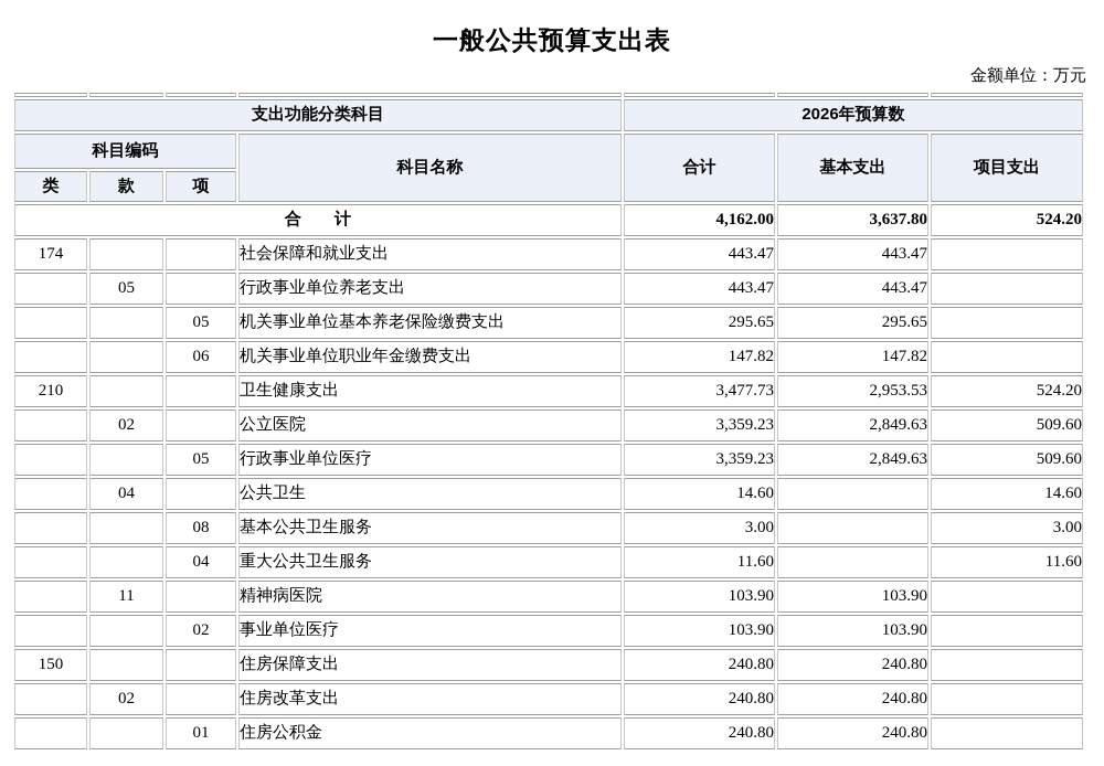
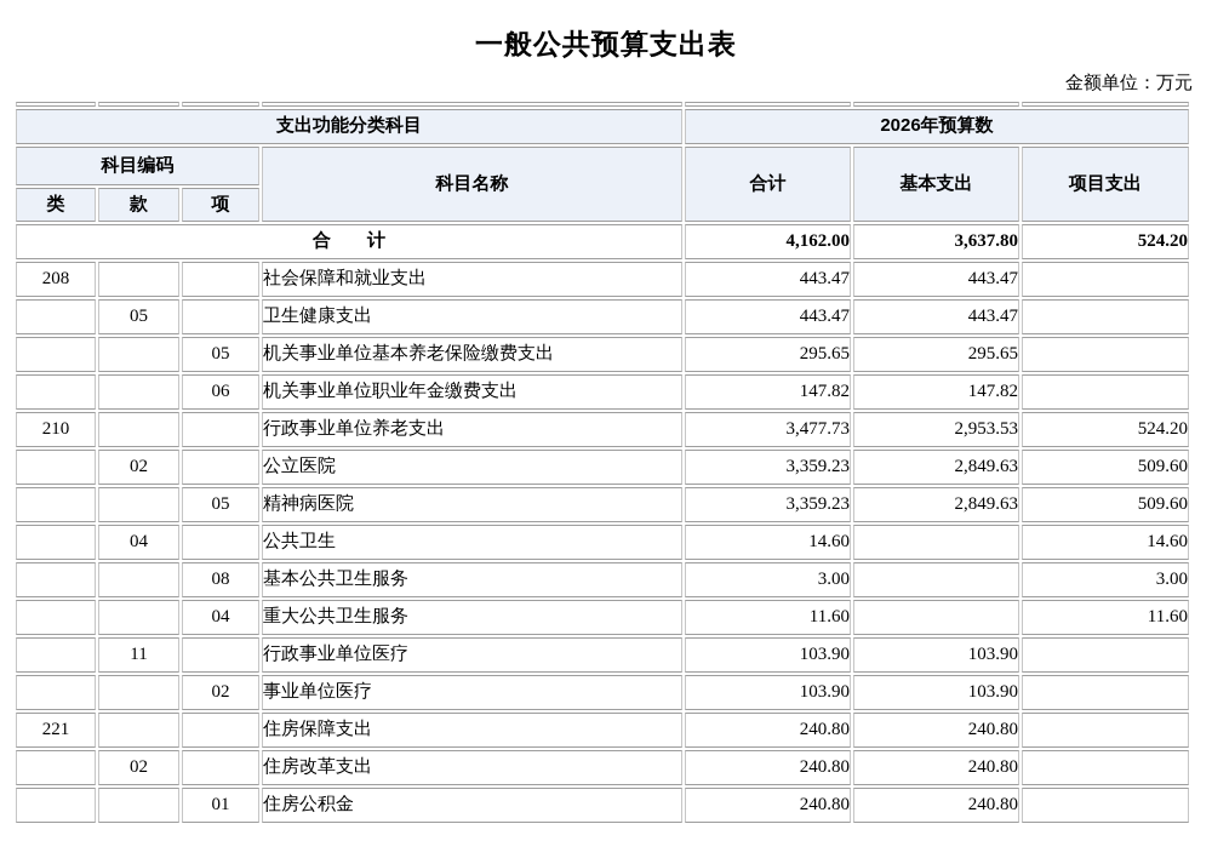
  一般公共预算支出表
  金额单位：万元
  支出功能分类科目	2026年预算数
  科目编码	科目名称	合计	基本支出	项目支出
  类	款	项
  合 计	4,162.00	3,637.80	524.20
- 174			社会保障和就业支出	443.47	443.47
+ 208			社会保障和就业支出	443.47	443.47
- 	05		行政事业单位养老支出	443.47	443.47
+ 	05		卫生健康支出	443.47	443.47
  		05	机关事业单位基本养老保险缴费支出	295.65	295.65
  		06	机关事业单位职业年金缴费支出	147.82	147.82
- 210			卫生健康支出	3,477.73	2,953.53	524.20
+ 210			行政事业单位养老支出	3,477.73	2,953.53	524.20
  	02		公立医院	3,359.23	2,849.63	509.60
- 		05	行政事业单位医疗	3,359.23	2,849.63	509.60
+ 		05	精神病医院	3,359.23	2,849.63	509.60
  	04		公共卫生	14.60		14.60
  		08	基本公共卫生服务	3.00		3.00
  		04	重大公共卫生服务	11.60		11.60
- 	11		精神病医院	103.90	103.90
+ 	11		行政事业单位医疗	103.90	103.90
  		02	事业单位医疗	103.90	103.90
- 150			住房保障支出	240.80	240.80
+ 221			住房保障支出	240.80	240.80
  	02		住房改革支出	240.80	240.80
  		01	住房公积金	240.80	240.80
